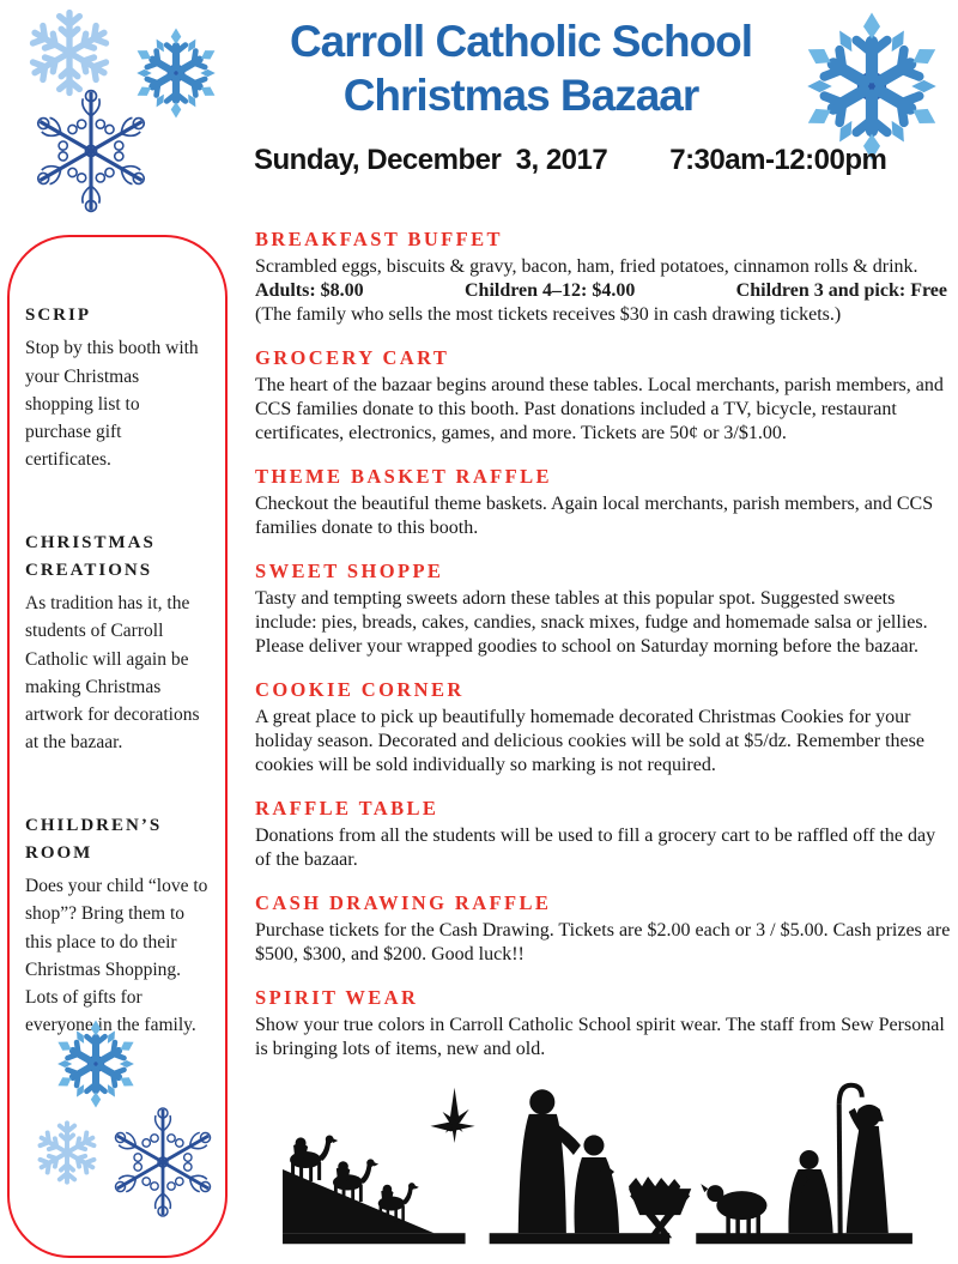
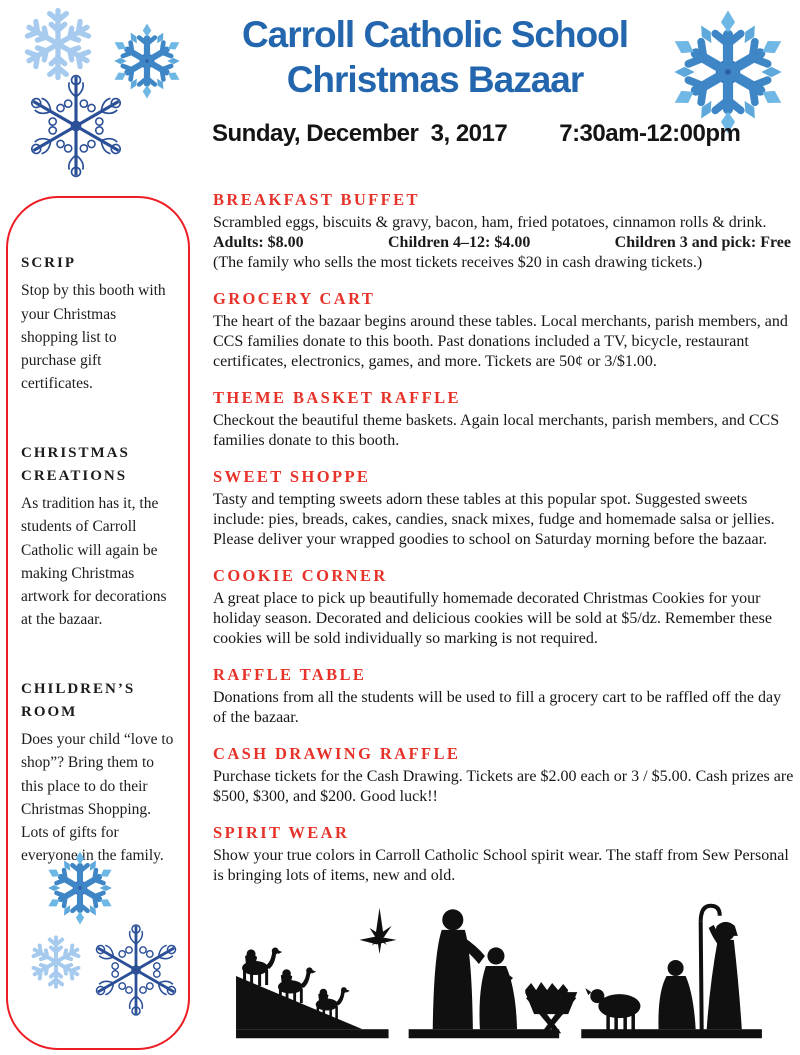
  Carroll Catholic School
  Christmas Bazaar
  Sunday, December 3, 2017
  7:30am-12:00pm
  SCRIP
  Stop by this booth with your Christmas shopping list to purchase gift certificates.
  CHRISTMAS CREATIONS
  As tradition has it, the students of Carroll Catholic will again be making Christmas artwork for decorations at the bazaar.
  CHILDREN’S ROOM
  Does your child “love to shop”? Bring them to this place to do their Christmas Shopping. Lots of gifts for everyone in the family.
  BREAKFAST BUFFET
  Scrambled eggs, biscuits & gravy, bacon, ham, fried potatoes, cinnamon rolls & drink.
  Adults: $8.00
  Children 4–12: $4.00
  Children 3 and pick: Free
- (The family who sells the most tickets receives $30 in cash drawing tickets.)
+ (The family who sells the most tickets receives $20 in cash drawing tickets.)
  GROCERY CART
  The heart of the bazaar begins around these tables. Local merchants, parish members, and CCS families donate to this booth. Past donations included a TV, bicycle, restaurant certificates, electronics, games, and more. Tickets are 50¢ or 3/$1.00.
  THEME BASKET RAFFLE
  Checkout the beautiful theme baskets. Again local merchants, parish members, and CCS families donate to this booth.
  SWEET SHOPPE
  Tasty and tempting sweets adorn these tables at this popular spot. Suggested sweets include: pies, breads, cakes, candies, snack mixes, fudge and homemade salsa or jellies. Please deliver your wrapped goodies to school on Saturday morning before the bazaar.
  COOKIE CORNER
  A great place to pick up beautifully homemade decorated Christmas Cookies for your holiday season. Decorated and delicious cookies will be sold at $5/dz. Remember these cookies will be sold individually so marking is not required.
  RAFFLE TABLE
  Donations from all the students will be used to fill a grocery cart to be raffled off the day of the bazaar.
  CASH DRAWING RAFFLE
  Purchase tickets for the Cash Drawing. Tickets are $2.00 each or 3 / $5.00. Cash prizes are $500, $300, and $200. Good luck!!
  SPIRIT WEAR
  Show your true colors in Carroll Catholic School spirit wear. The staff from Sew Personal is bringing lots of items, new and old.
